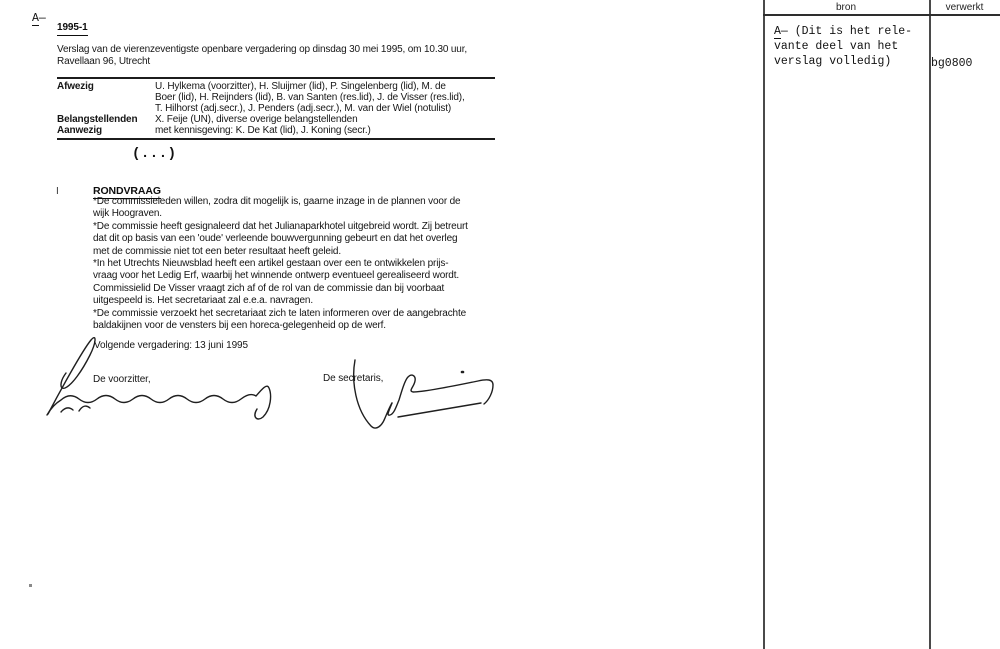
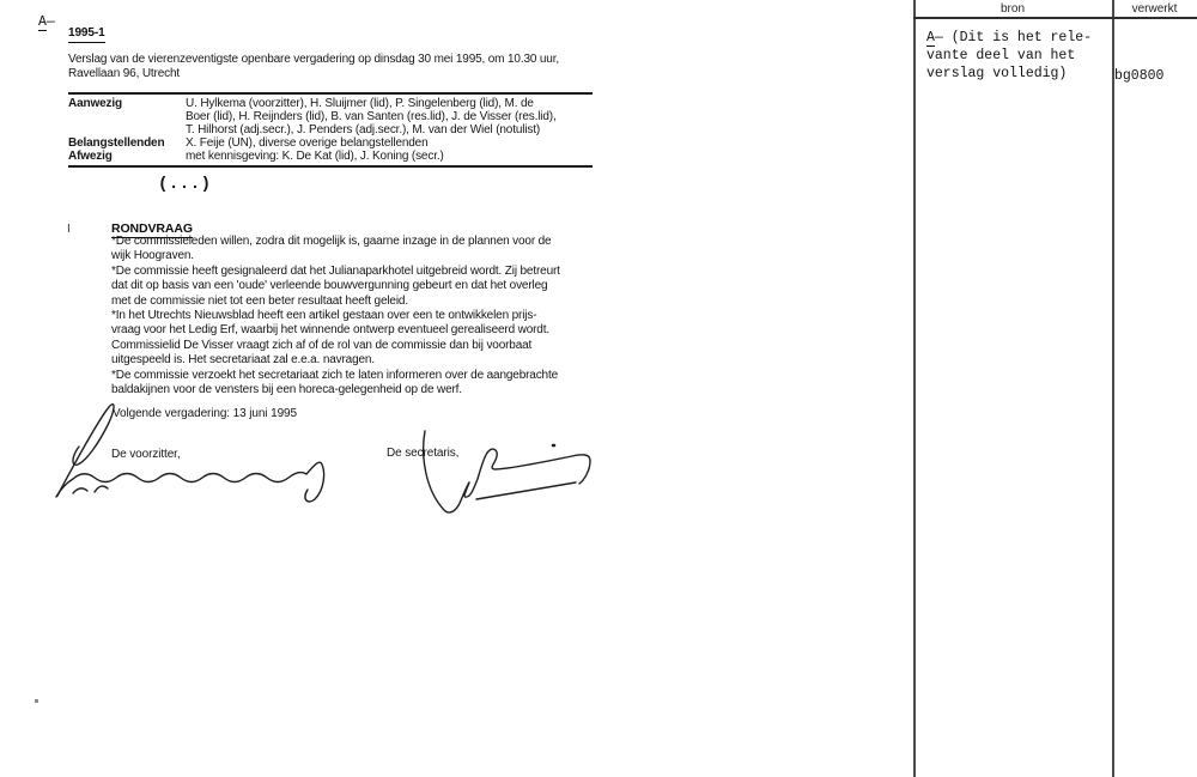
  A—
  1995-1
  Verslag van de vierenzeventigste openbare vergadering op dinsdag 30 mei 1995, om 10.30 uur,
  Ravellaan 96, Utrecht
- Afwezig
+ Aanwezig
  U. Hylkema (voorzitter), H. Sluijmer (lid), P. Singelenberg (lid), M. de
  Boer (lid), H. Reijnders (lid), B. van Santen (res.lid), J. de Visser (res.lid),
  T. Hilhorst (adj.secr.), J. Penders (adj.secr.), M. van der Wiel (notulist)
  Belangstellenden
  X. Feije (UN), diverse overige belangstellenden
- Aanwezig
+ Afwezig
  met kennisgeving: K. De Kat (lid), J. Koning (secr.)
  (...)
  I
  RONDVRAAG
  *De commissieleden willen, zodra dit mogelijk is, gaarne inzage in de plannen voor de
  wijk Hoograven.
  *De commissie heeft gesignaleerd dat het Julianaparkhotel uitgebreid wordt. Zij betreurt
  dat dit op basis van een 'oude' verleende bouwvergunning gebeurt en dat het overleg
  met de commissie niet tot een beter resultaat heeft geleid.
  *In het Utrechts Nieuwsblad heeft een artikel gestaan over een te ontwikkelen prijs-
  vraag voor het Ledig Erf, waarbij het winnende ontwerp eventueel gerealiseerd wordt.
  Commissielid De Visser vraagt zich af of de rol van de commissie dan bij voorbaat
  uitgespeeld is. Het secretariaat zal e.e.a. navragen.
  *De commissie verzoekt het secretariaat zich te laten informeren over de aangebrachte
  baldakijnen voor de vensters bij een horeca-gelegenheid op de werf.
  Volgende vergadering: 13 juni 1995
  De voorzitter,
  De secretaris,
  bron
  verwerkt
  A— (Dit is het rele-
  vante deel van het
  verslag volledig)
  bg0800
